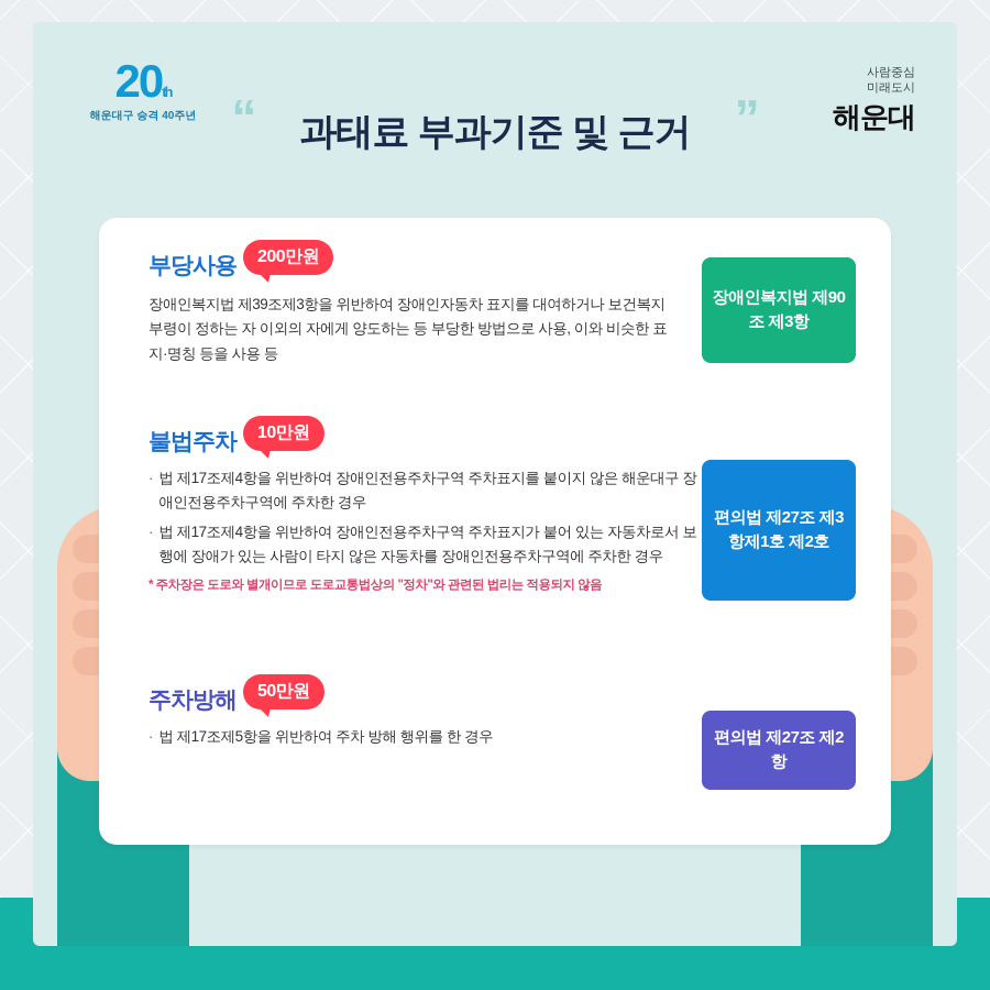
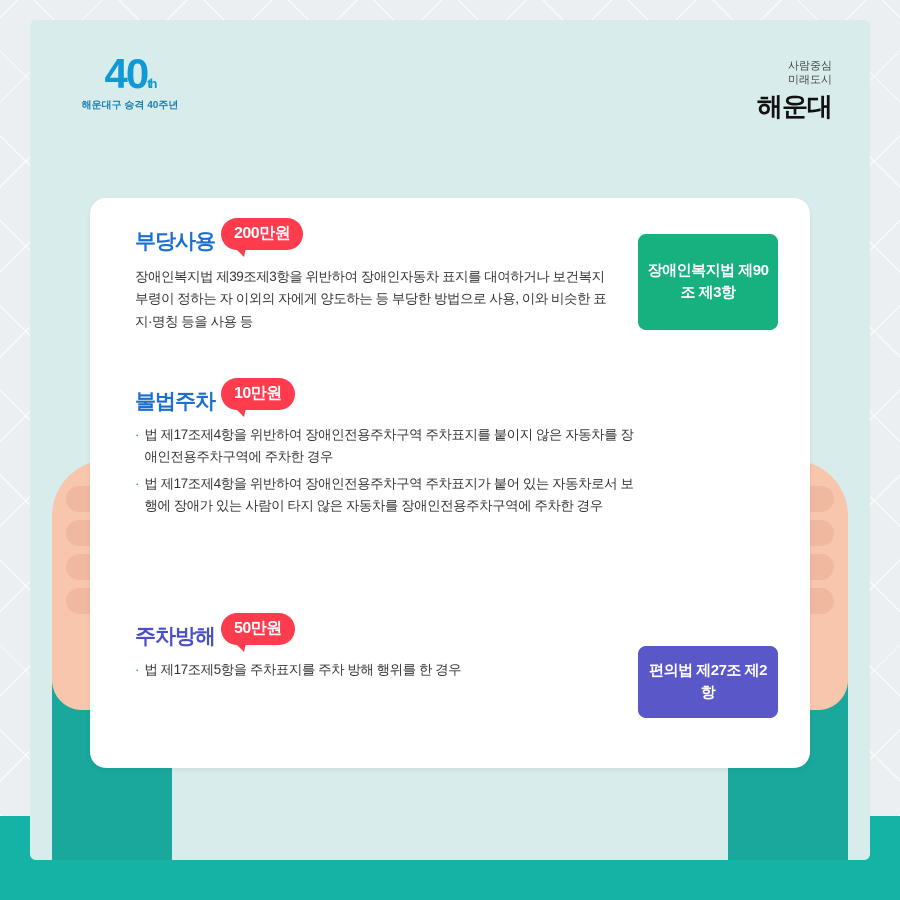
- 20th
+ 40th
  해운대구 승격 40주년
  사람중심
  미래도시
  해운대
- “
- 과태료 부과기준 및 근거
- ”
  부당사용
  200만원
  장애인복지법 제39조제3항을 위반하여 장애인자동차 표지를 대여하거나 보건복지부령이 정하는 자 이외의 자에게 양도하는 등 부당한 방법으로 사용, 이와 비슷한 표지·명칭 등을 사용 등
  장애인복지법 제90조 제3항
  불법주차
  10만원
  ·
- 법 제17조제4항을 위반하여 장애인전용주차구역 주차표지를 붙이지 않은 해운대구 장애인전용주차구역에 주차한 경우
+ 법 제17조제4항을 위반하여 장애인전용주차구역 주차표지를 붙이지 않은 자동차를 장애인전용주차구역에 주차한 경우
  ·
  법 제17조제4항을 위반하여 장애인전용주차구역 주차표지가 붙어 있는 자동차로서 보행에 장애가 있는 사람이 타지 않은 자동차를 장애인전용주차구역에 주차한 경우
- * 주차장은 도로와 별개이므로 도로교통법상의 "정차"와 관련된 법리는 적용되지 않음
- 편의법 제27조 제3항제1호 제2호
  주차방해
  50만원
  ·
- 법 제17조제5항을 위반하여 주차 방해 행위를 한 경우
+ 법 제17조제5항을 주차표지를 주차 방해 행위를 한 경우
  편의법 제27조 제2항
